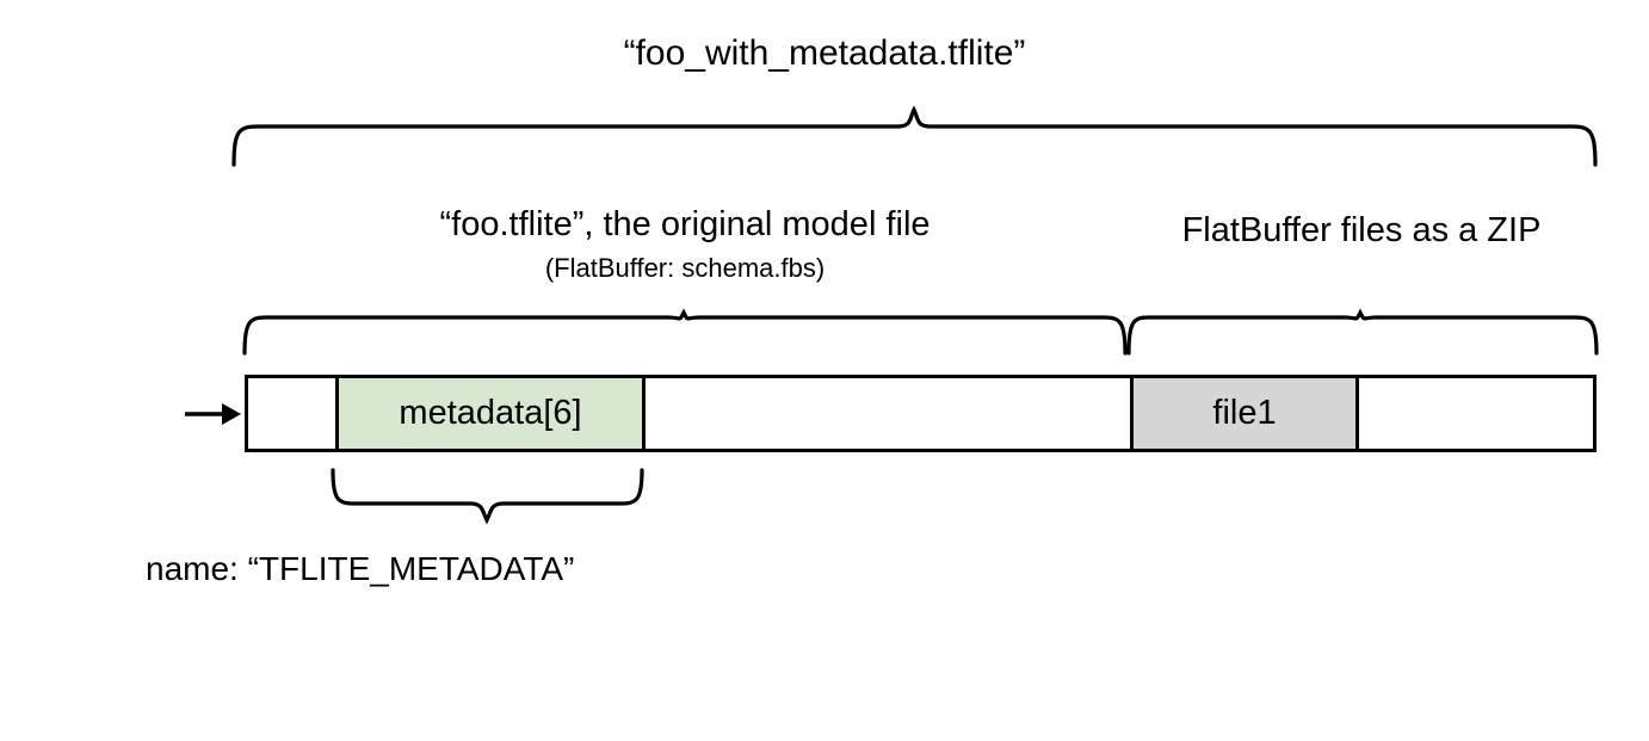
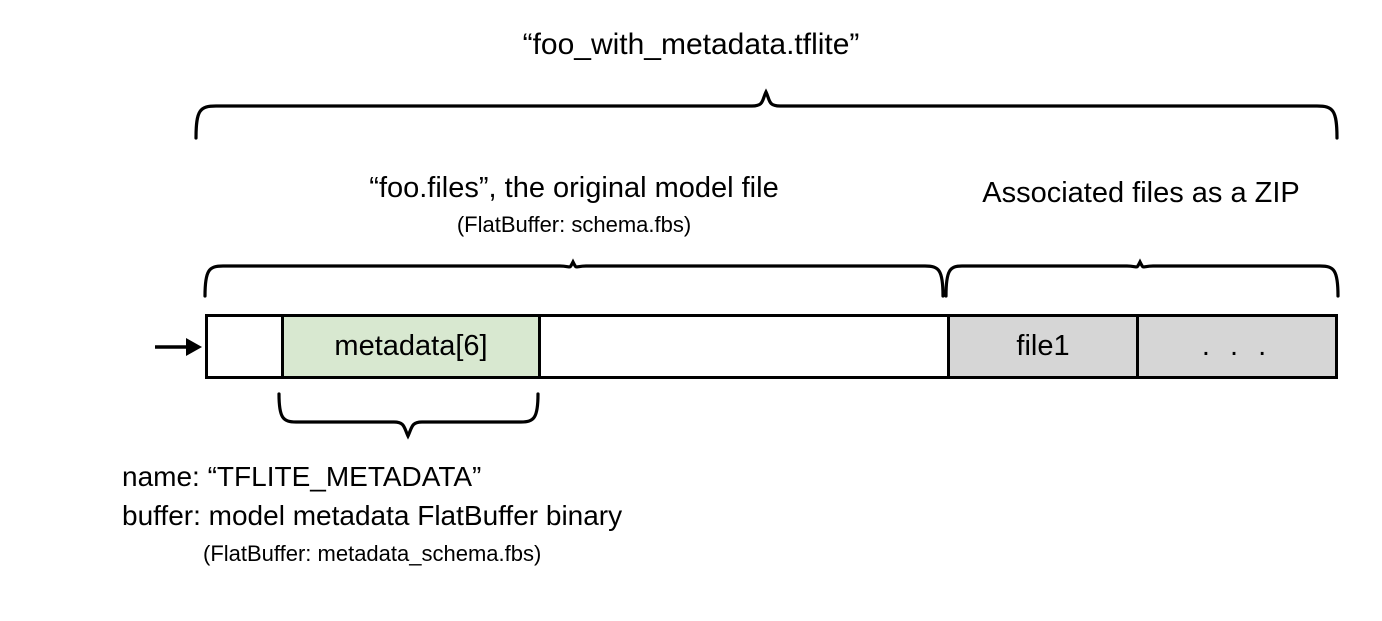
  “foo_with_metadata.tflite”
- “foo.tflite”, the original model file
+ “foo.files”, the original model file
  (FlatBuffer: schema.fbs)
- FlatBuffer files as a ZIP
+ Associated files as a ZIP
  metadata[6]
  file1
+ . . .
  name: “TFLITE_METADATA”
+ buffer: model metadata FlatBuffer binary
+ (FlatBuffer: metadata_schema.fbs)
